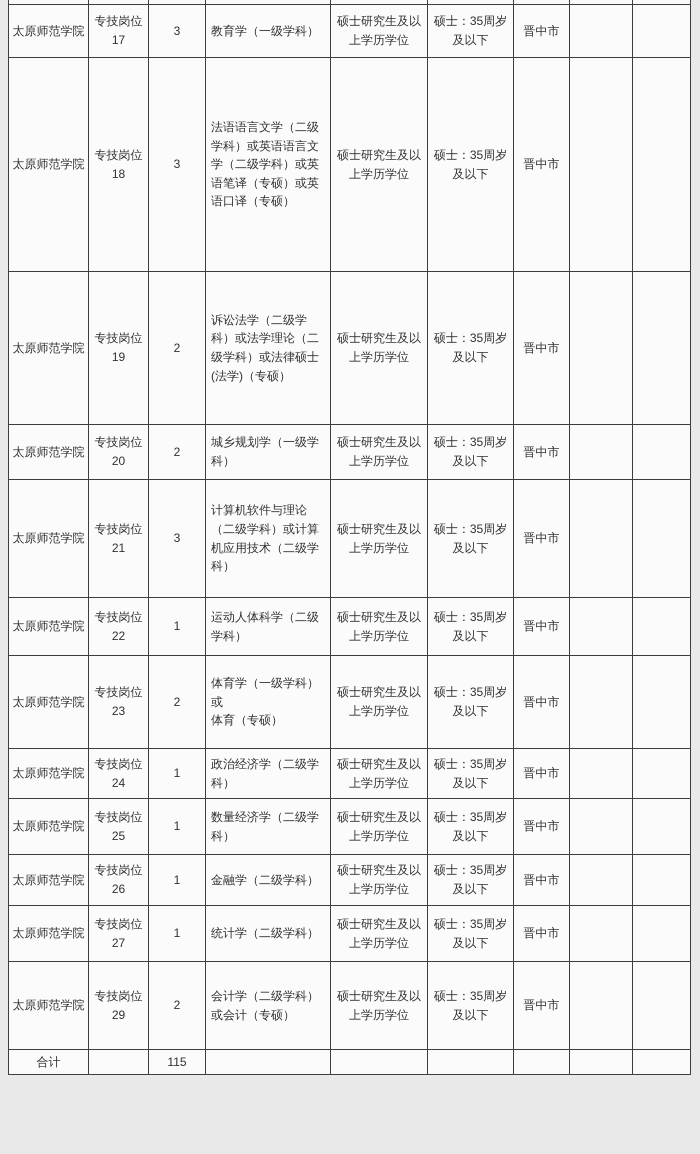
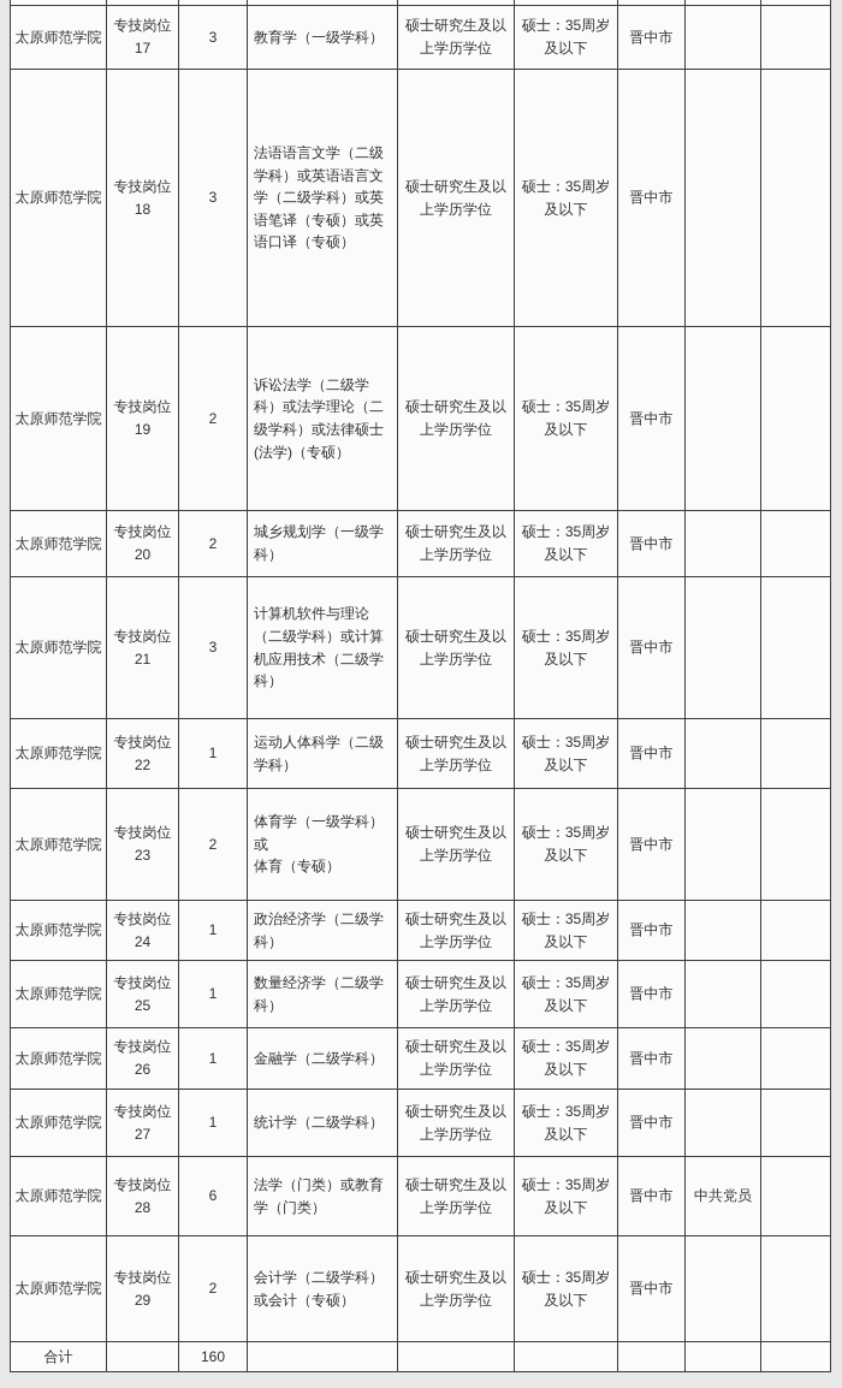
  太原师范学院	专技岗位 17	3	教育学（一级学科）	硕士研究生及以 上学历学位	硕士：35周岁 及以下	晋中市
  太原师范学院	专技岗位 18	3	法语语言文学（二级 学科）或英语语言文 学（二级学科）或英 语笔译（专硕）或英 语口译（专硕）	硕士研究生及以 上学历学位	硕士：35周岁 及以下	晋中市
  太原师范学院	专技岗位 19	2	诉讼法学（二级学 科）或法学理论（二 级学科）或法律硕士 (法学)（专硕）	硕士研究生及以 上学历学位	硕士：35周岁 及以下	晋中市
  太原师范学院	专技岗位 20	2	城乡规划学（一级学 科）	硕士研究生及以 上学历学位	硕士：35周岁 及以下	晋中市
  太原师范学院	专技岗位 21	3	计算机软件与理论 （二级学科）或计算 机应用技术（二级学 科）	硕士研究生及以 上学历学位	硕士：35周岁 及以下	晋中市
  太原师范学院	专技岗位 22	1	运动人体科学（二级 学科）	硕士研究生及以 上学历学位	硕士：35周岁 及以下	晋中市
  太原师范学院	专技岗位 23	2	体育学（一级学科） 或 体育（专硕）	硕士研究生及以 上学历学位	硕士：35周岁 及以下	晋中市
  太原师范学院	专技岗位 24	1	政治经济学（二级学 科）	硕士研究生及以 上学历学位	硕士：35周岁 及以下	晋中市
  太原师范学院	专技岗位 25	1	数量经济学（二级学 科）	硕士研究生及以 上学历学位	硕士：35周岁 及以下	晋中市
  太原师范学院	专技岗位 26	1	金融学（二级学科）	硕士研究生及以 上学历学位	硕士：35周岁 及以下	晋中市
  太原师范学院	专技岗位 27	1	统计学（二级学科）	硕士研究生及以 上学历学位	硕士：35周岁 及以下	晋中市
+ 太原师范学院	专技岗位 28	6	法学（门类）或教育 学（门类）	硕士研究生及以 上学历学位	硕士：35周岁 及以下	晋中市	中共党员
  太原师范学院	专技岗位 29	2	会计学（二级学科） 或会计（专硕）	硕士研究生及以 上学历学位	硕士：35周岁 及以下	晋中市
- 合计		115
+ 合计		160
